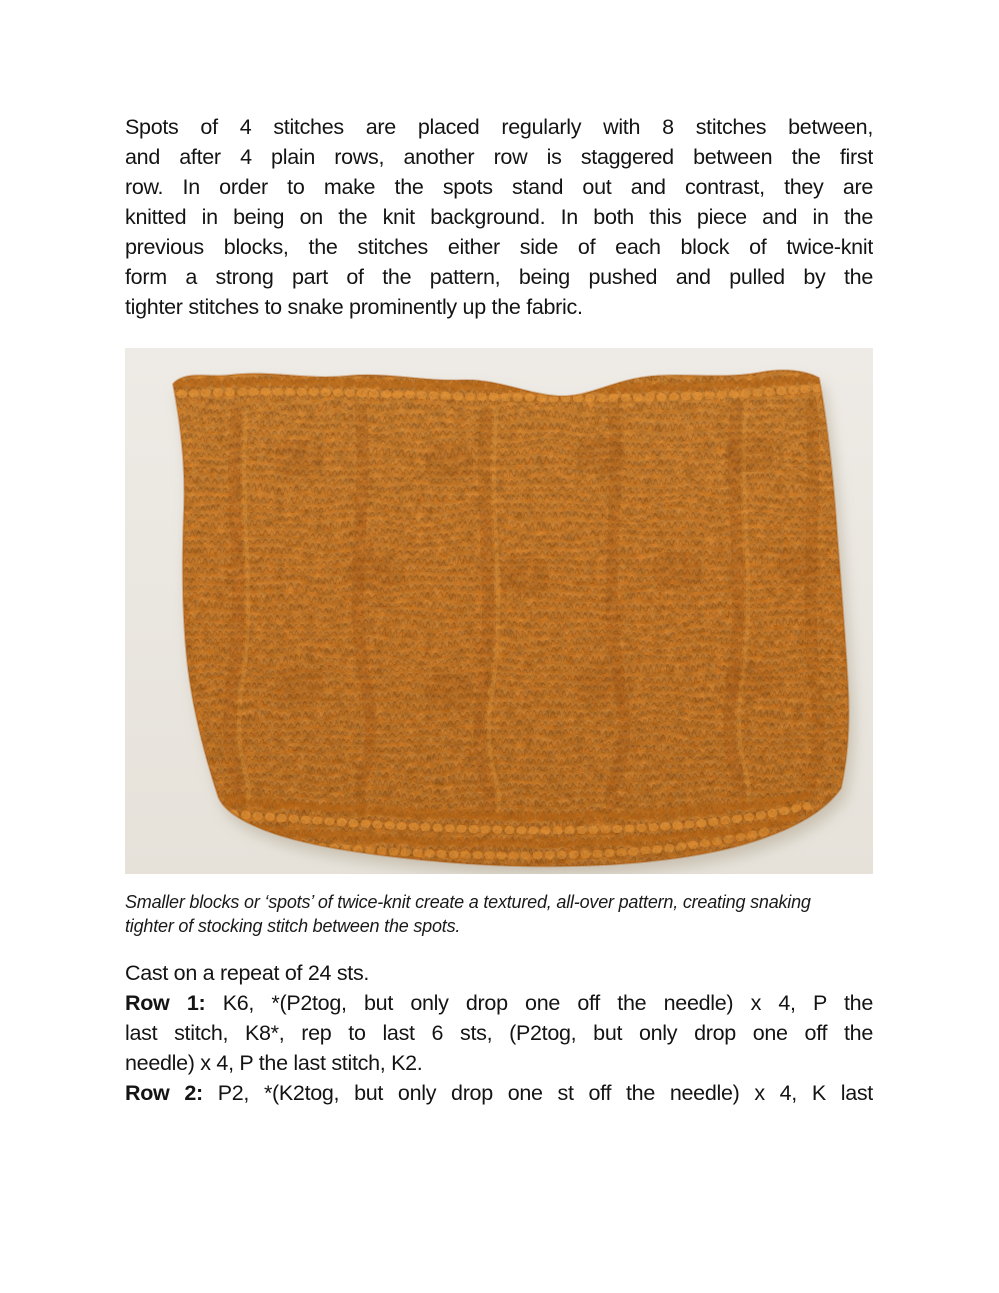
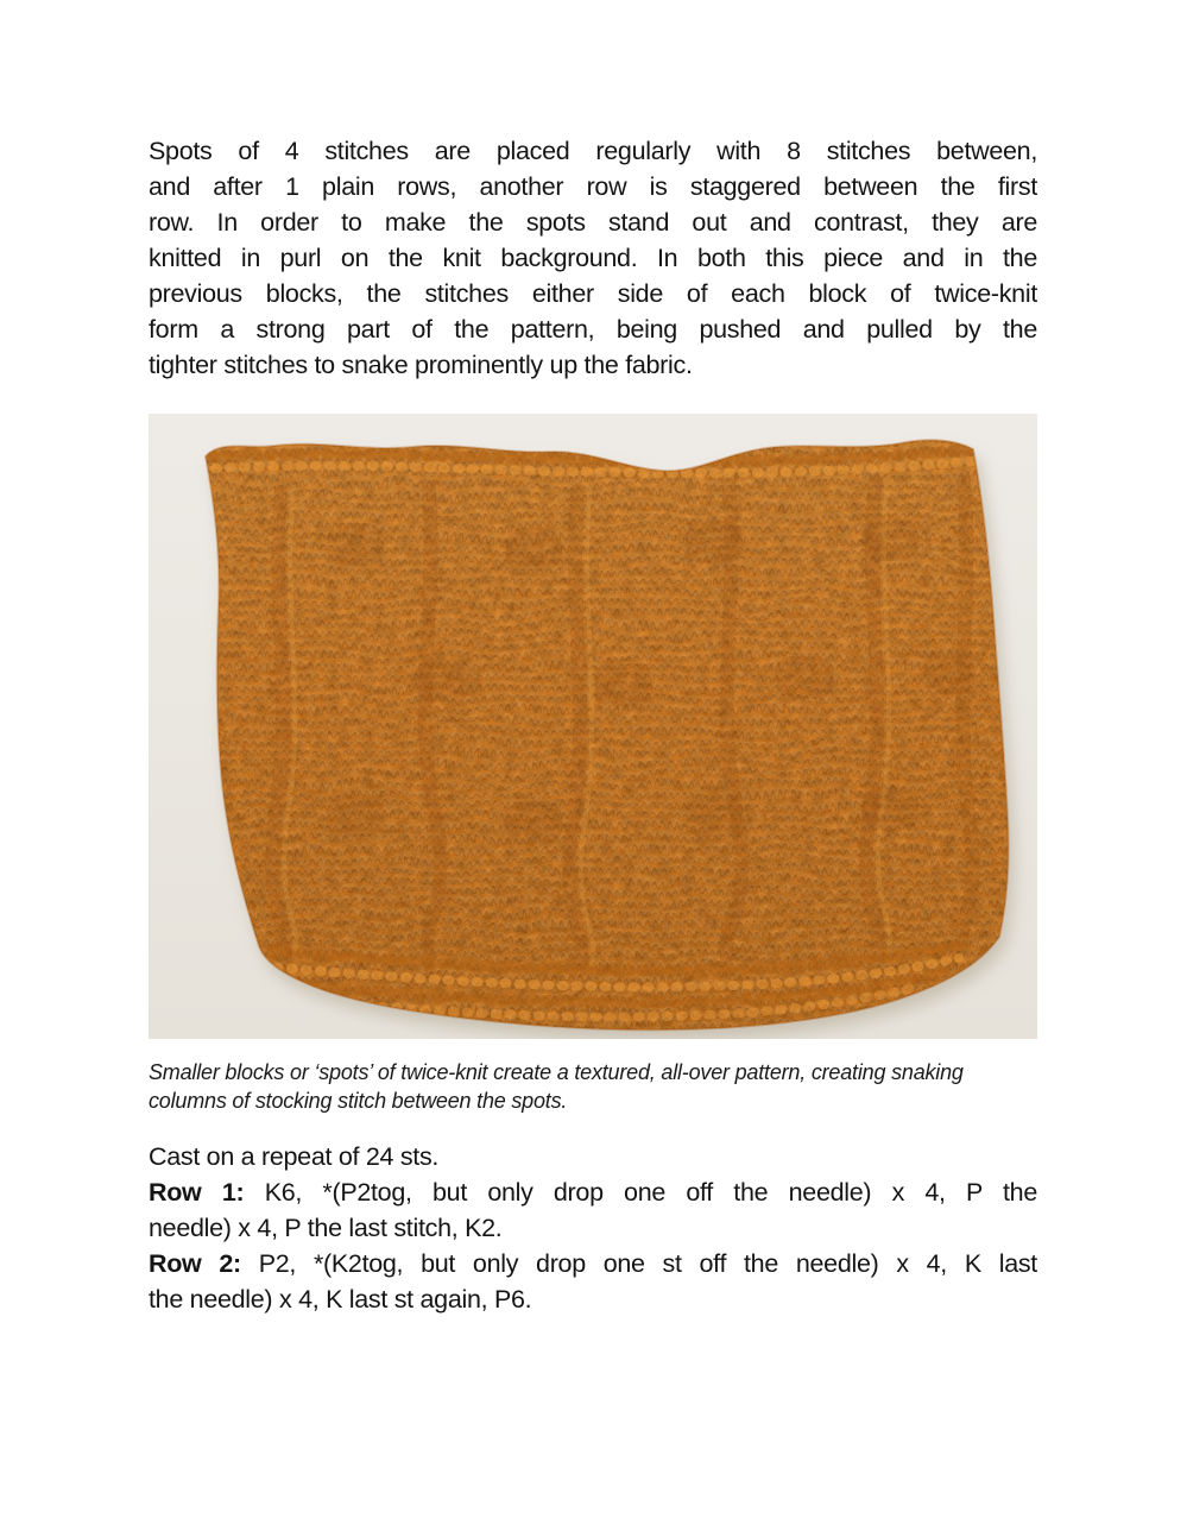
  Spots of 4 stitches are placed regularly with 8 stitches between,
- and after 4 plain rows, another row is staggered between the first
+ and after 1 plain rows, another row is staggered between the first
  row. In order to make the spots stand out and contrast, they are
- knitted in being on the knit background. In both this piece and in the
+ knitted in purl on the knit background. In both this piece and in the
  previous blocks, the stitches either side of each block of twice-knit
  form a strong part of the pattern, being pushed and pulled by the
  tighter stitches to snake prominently up the fabric.
  Smaller blocks or ‘spots’ of twice-knit create a textured, all-over pattern, creating snaking
- tighter of stocking stitch between the spots.
+ columns of stocking stitch between the spots.
  Cast on a repeat of 24 sts.
  Row 1: K6, *(P2tog, but only drop one off the needle) x 4, P the
- last stitch, K8*, rep to last 6 sts, (P2tog, but only drop one off the
  needle) x 4, P the last stitch, K2.
  Row 2: P2, *(K2tog, but only drop one st off the needle) x 4, K last
+ the needle) x 4, K last st again, P6.
